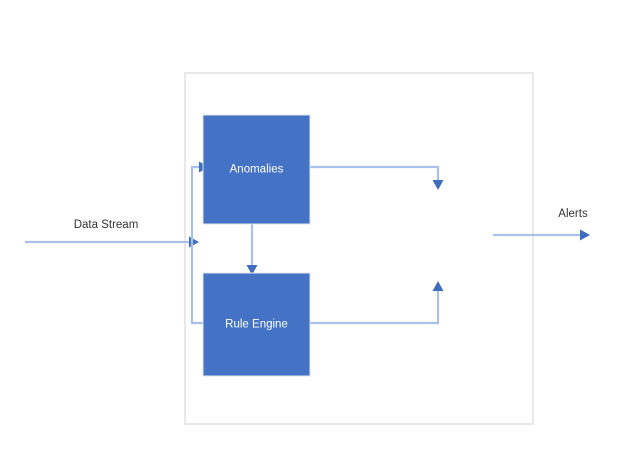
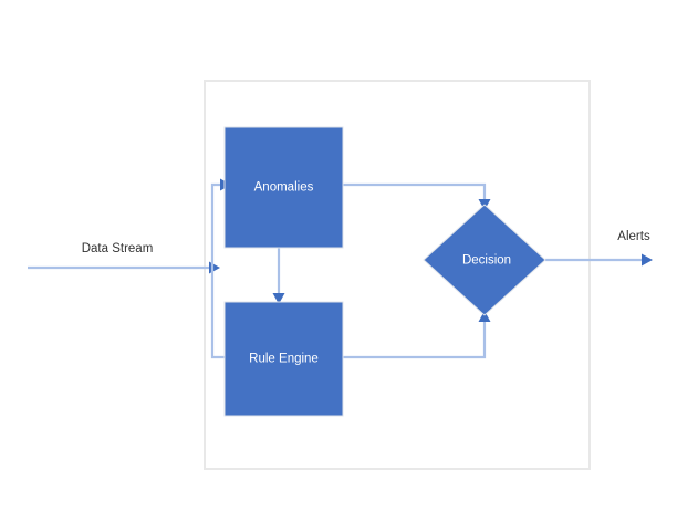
  Anomalies
  Rule Engine
+ Decision
  Data Stream
  Alerts
